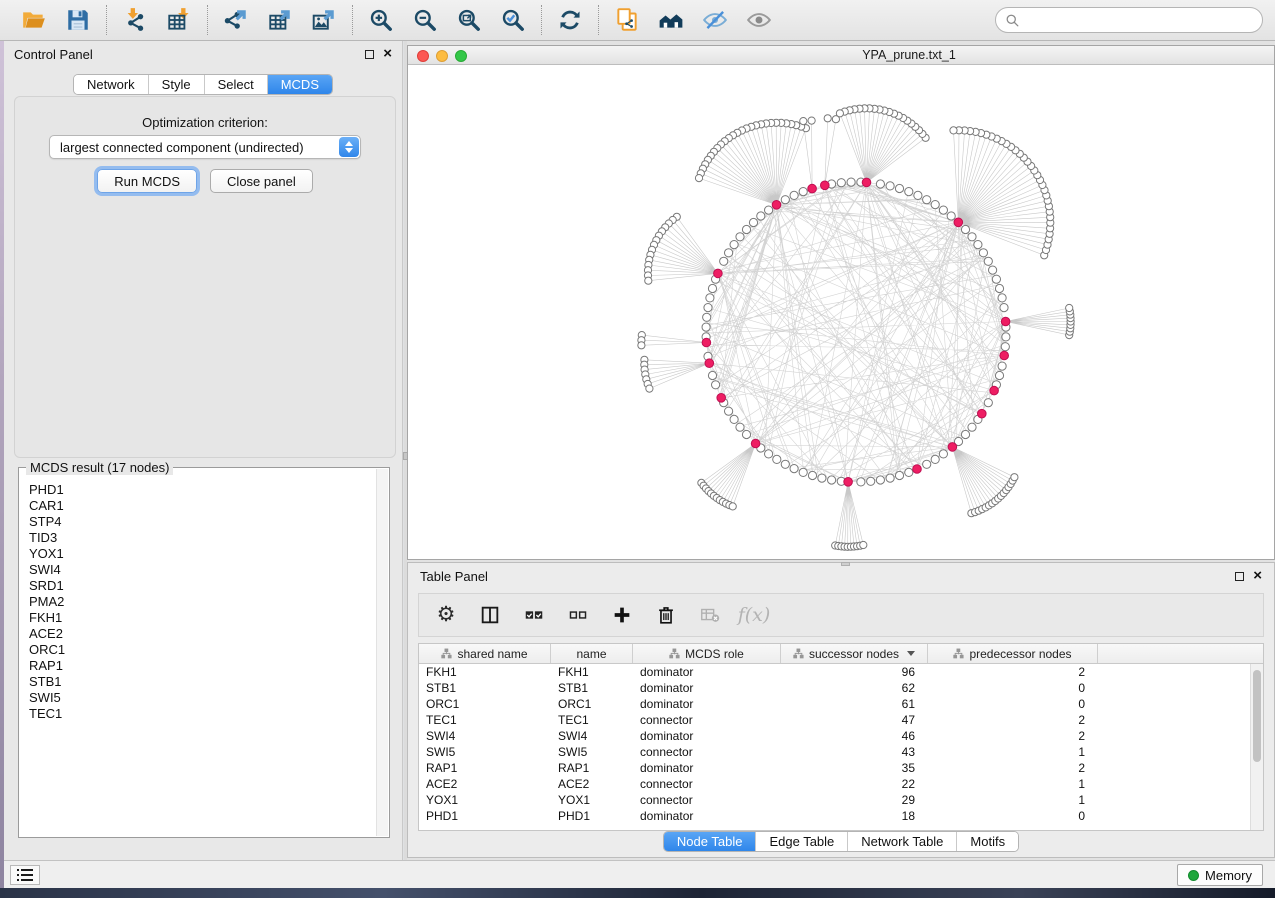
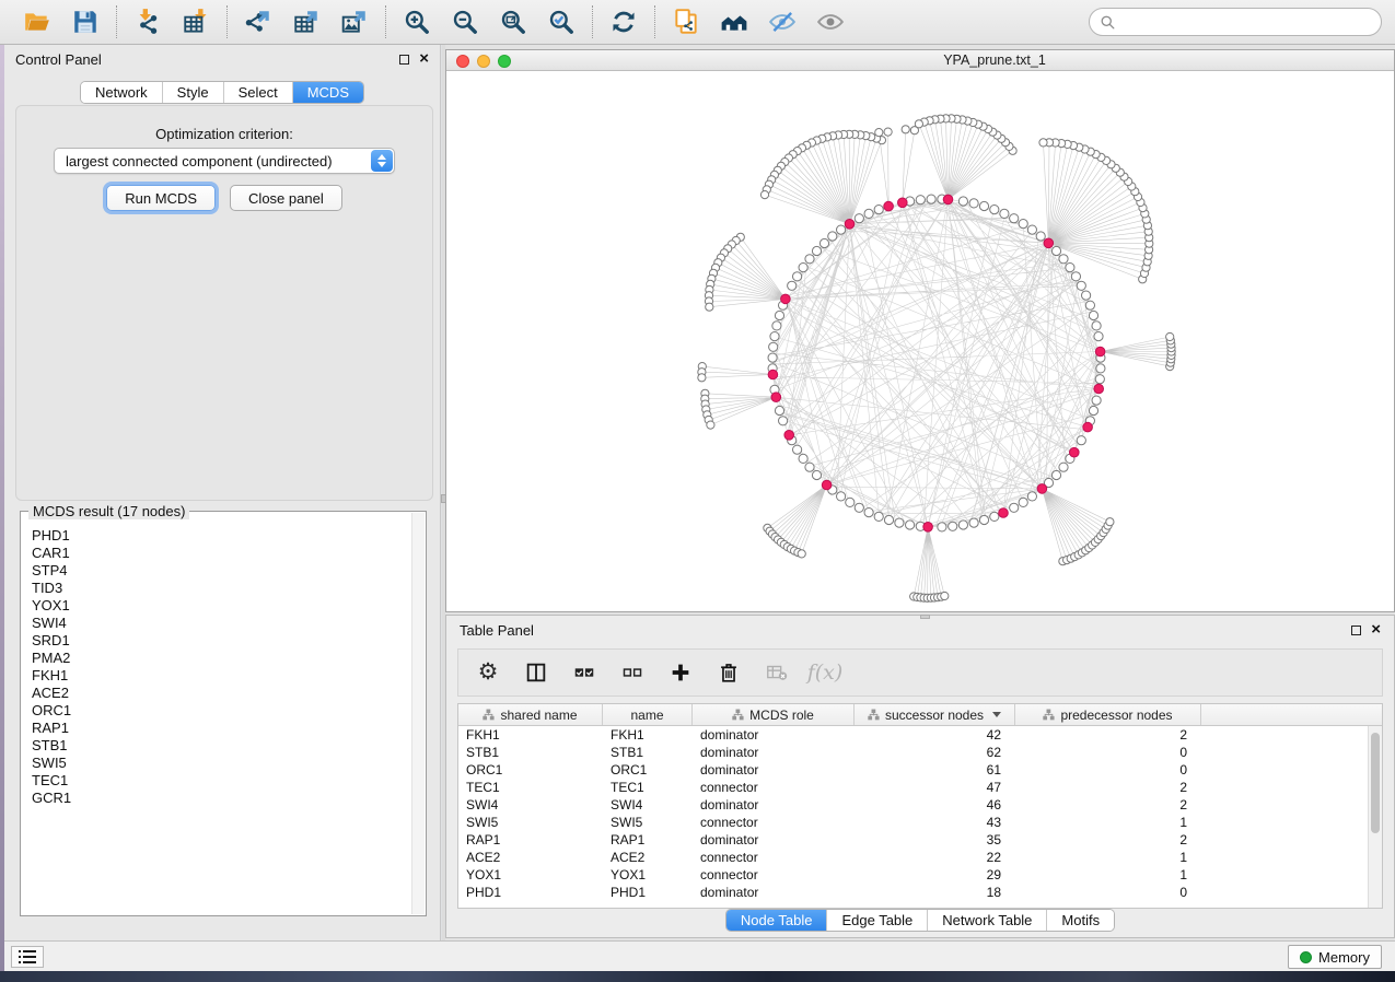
  Control Panel
  ×
  Network
  Style
  Select
  MCDS
  Optimization criterion:
  largest connected component (undirected)
  Run MCDS
  Close panel
  MCDS result (17 nodes)
  PHD1
  CAR1
  STP4
  TID3
  YOX1
  SWI4
  SRD1
  PMA2
  FKH1
  ACE2
  ORC1
  RAP1
  STB1
  SWI5
  TEC1
+ GCR1
  YPA_prune.txt_1
  Table Panel
  ×
  ⚙
  f(x)
  shared name
  name
  MCDS role
  successor nodes
  predecessor nodes
  FKH1
  FKH1
  dominator
- 96
+ 42
  2
  STB1
  STB1
  dominator
  62
  0
  ORC1
  ORC1
  dominator
  61
  0
  TEC1
  TEC1
  connector
  47
  2
  SWI4
  SWI4
  dominator
  46
  2
  SWI5
  SWI5
  connector
  43
  1
  RAP1
  RAP1
  dominator
  35
  2
  ACE2
  ACE2
  connector
  22
  1
  YOX1
  YOX1
  connector
  29
  1
  PHD1
  PHD1
  dominator
  18
  0
  Node Table
  Edge Table
  Network Table
  Motifs
  Memory
